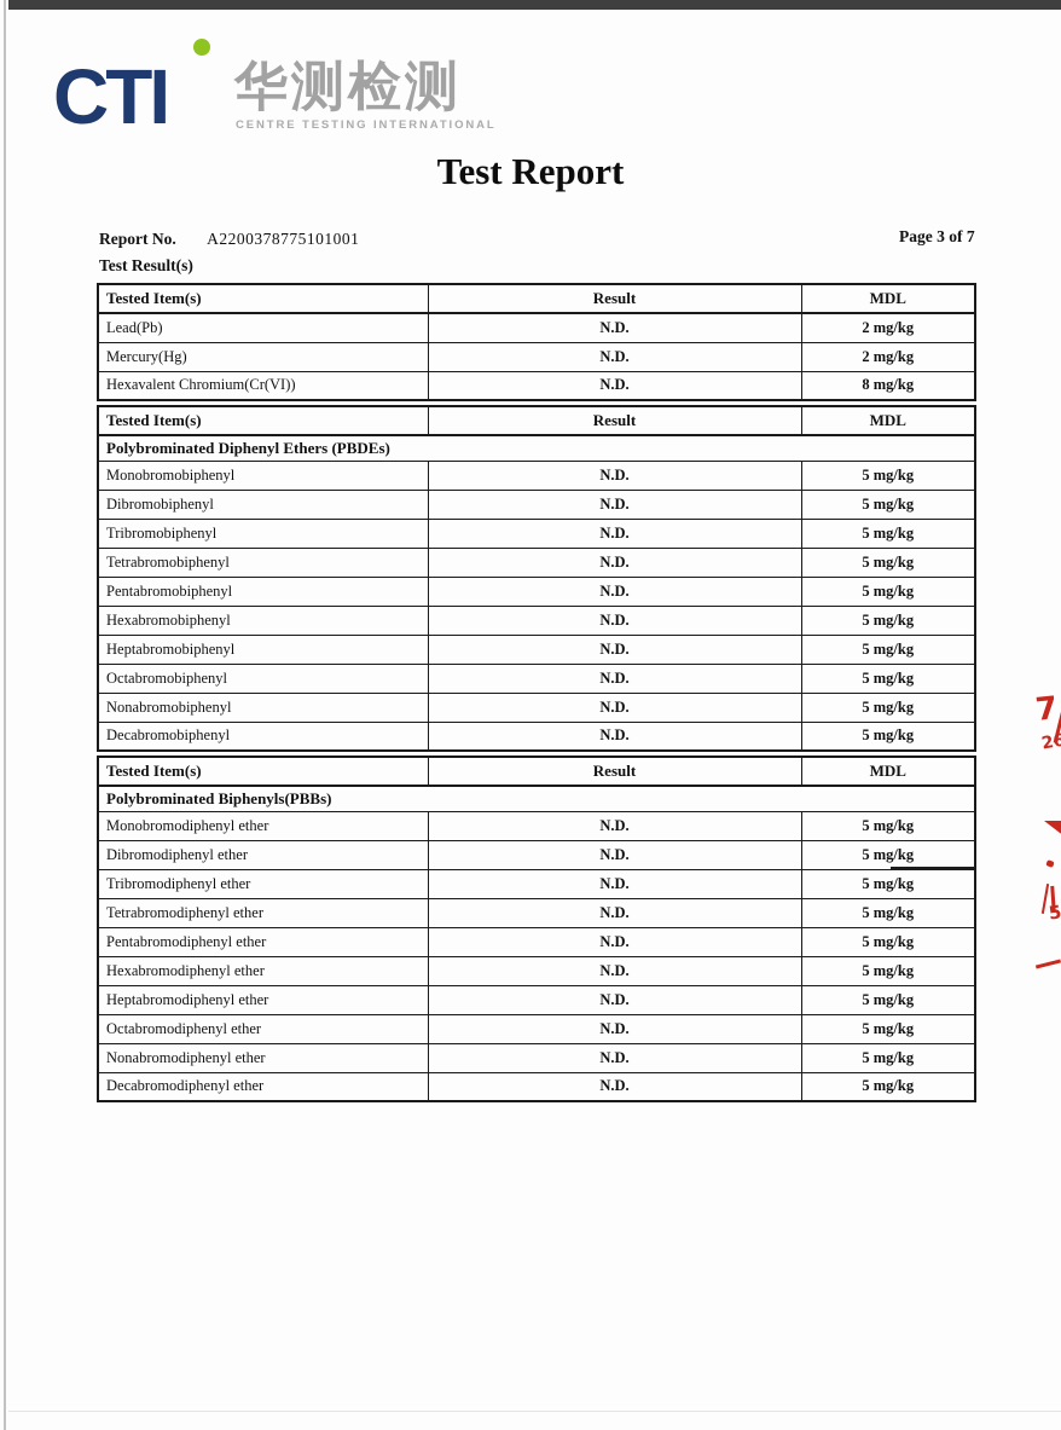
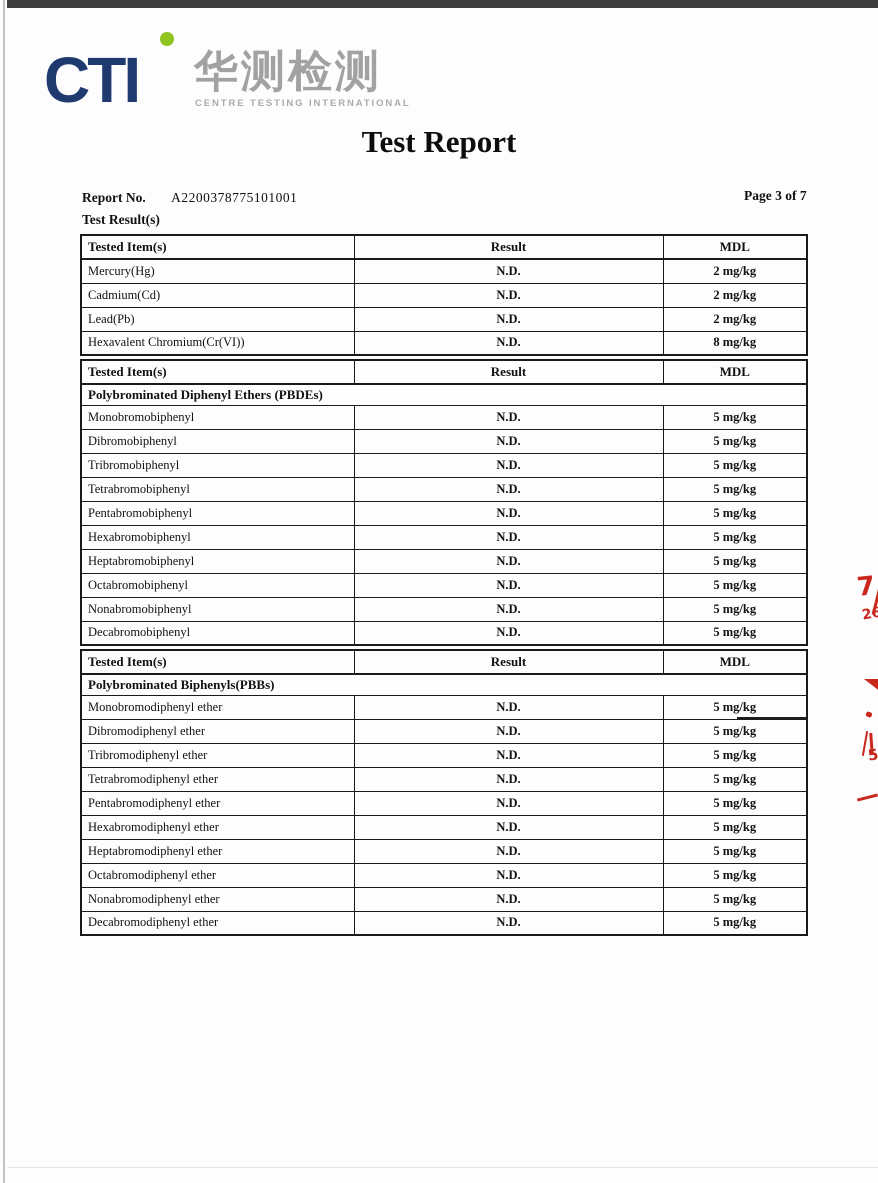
  CTI
  华测检测
  CENTRE TESTING INTERNATIONAL
  Test Report
  Report No. A2200378775101001
  Page 3 of 7
  Test Result(s)
  Tested Item(s)	Result	MDL
- Lead(Pb)	N.D.	2 mg/kg
+ Mercury(Hg)	N.D.	2 mg/kg
+ Cadmium(Cd)	N.D.	2 mg/kg
- Mercury(Hg)	N.D.	2 mg/kg
+ Lead(Pb)	N.D.	2 mg/kg
  Hexavalent Chromium(Cr(VI))	N.D.	8 mg/kg
  Tested Item(s)	Result	MDL
  Polybrominated Diphenyl Ethers (PBDEs)
  Monobromobiphenyl	N.D.	5 mg/kg
  Dibromobiphenyl	N.D.	5 mg/kg
  Tribromobiphenyl	N.D.	5 mg/kg
  Tetrabromobiphenyl	N.D.	5 mg/kg
  Pentabromobiphenyl	N.D.	5 mg/kg
  Hexabromobiphenyl	N.D.	5 mg/kg
  Heptabromobiphenyl	N.D.	5 mg/kg
  Octabromobiphenyl	N.D.	5 mg/kg
  Nonabromobiphenyl	N.D.	5 mg/kg
  Decabromobiphenyl	N.D.	5 mg/kg
  Tested Item(s)	Result	MDL
  Polybrominated Biphenyls(PBBs)
  Monobromodiphenyl ether	N.D.	5 mg/kg
  Dibromodiphenyl ether	N.D.	5 mg/kg
  Tribromodiphenyl ether	N.D.	5 mg/kg
  Tetrabromodiphenyl ether	N.D.	5 mg/kg
  Pentabromodiphenyl ether	N.D.	5 mg/kg
  Hexabromodiphenyl ether	N.D.	5 mg/kg
  Heptabromodiphenyl ether	N.D.	5 mg/kg
  Octabromodiphenyl ether	N.D.	5 mg/kg
  Nonabromodiphenyl ether	N.D.	5 mg/kg
  Decabromodiphenyl ether	N.D.	5 mg/kg
